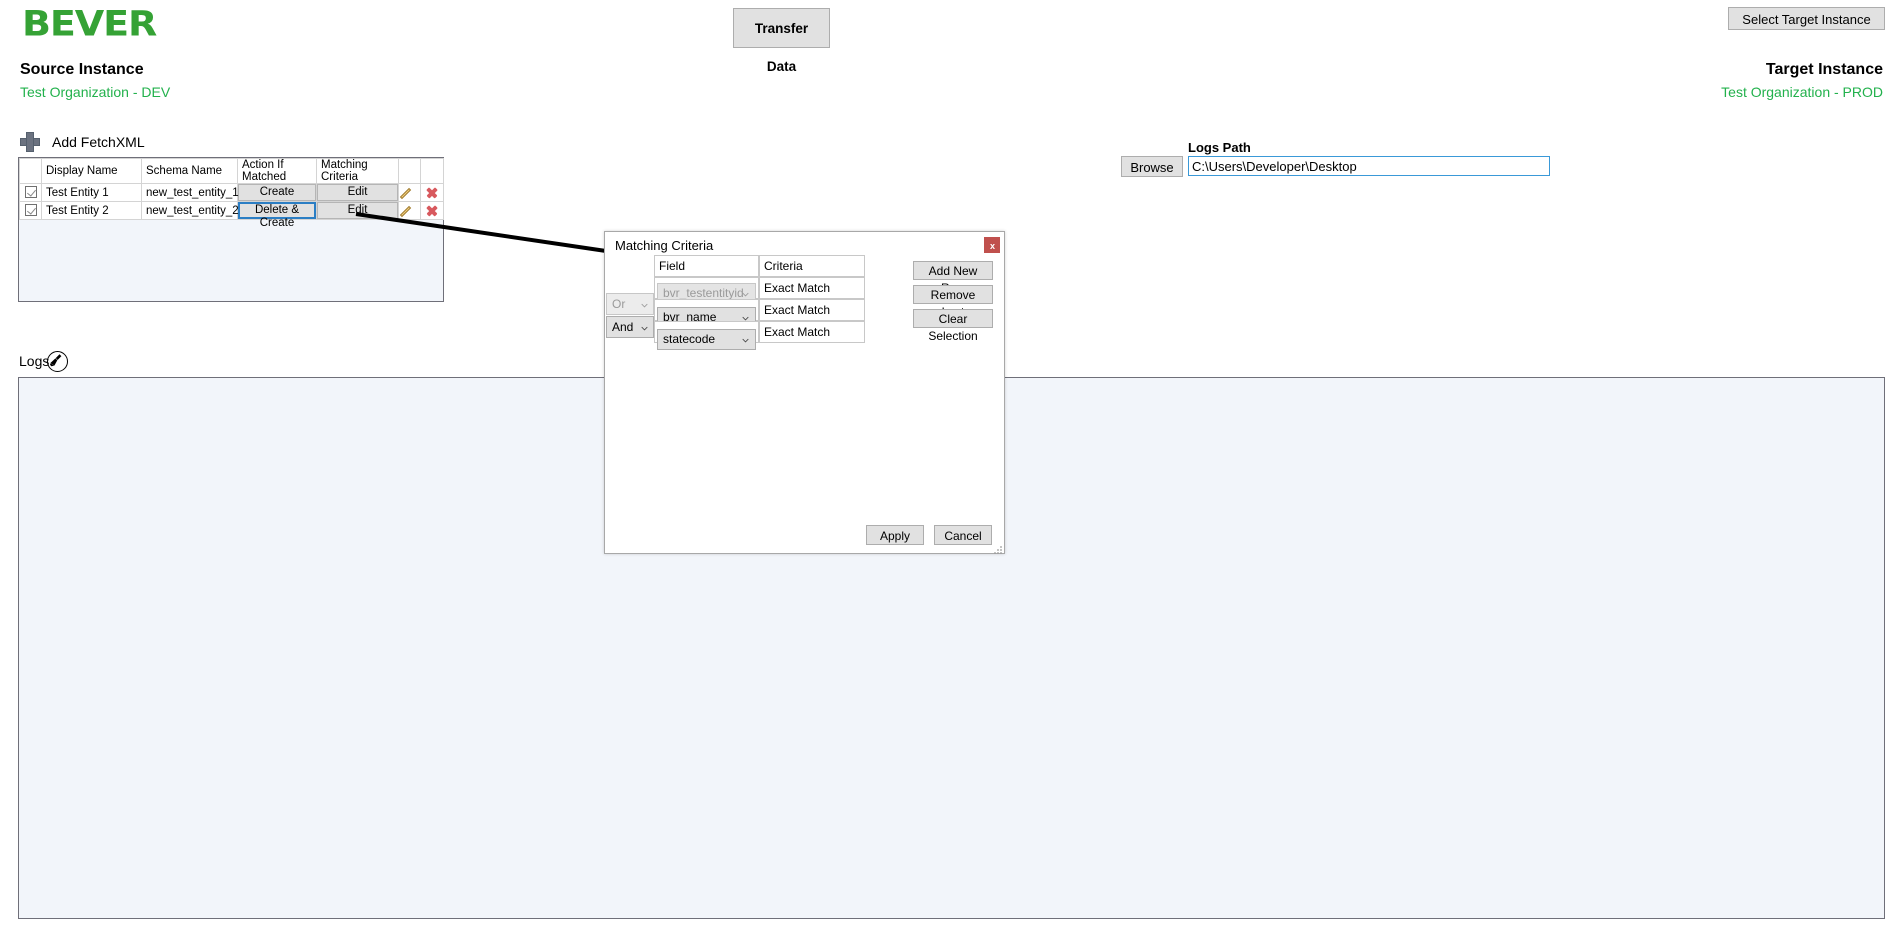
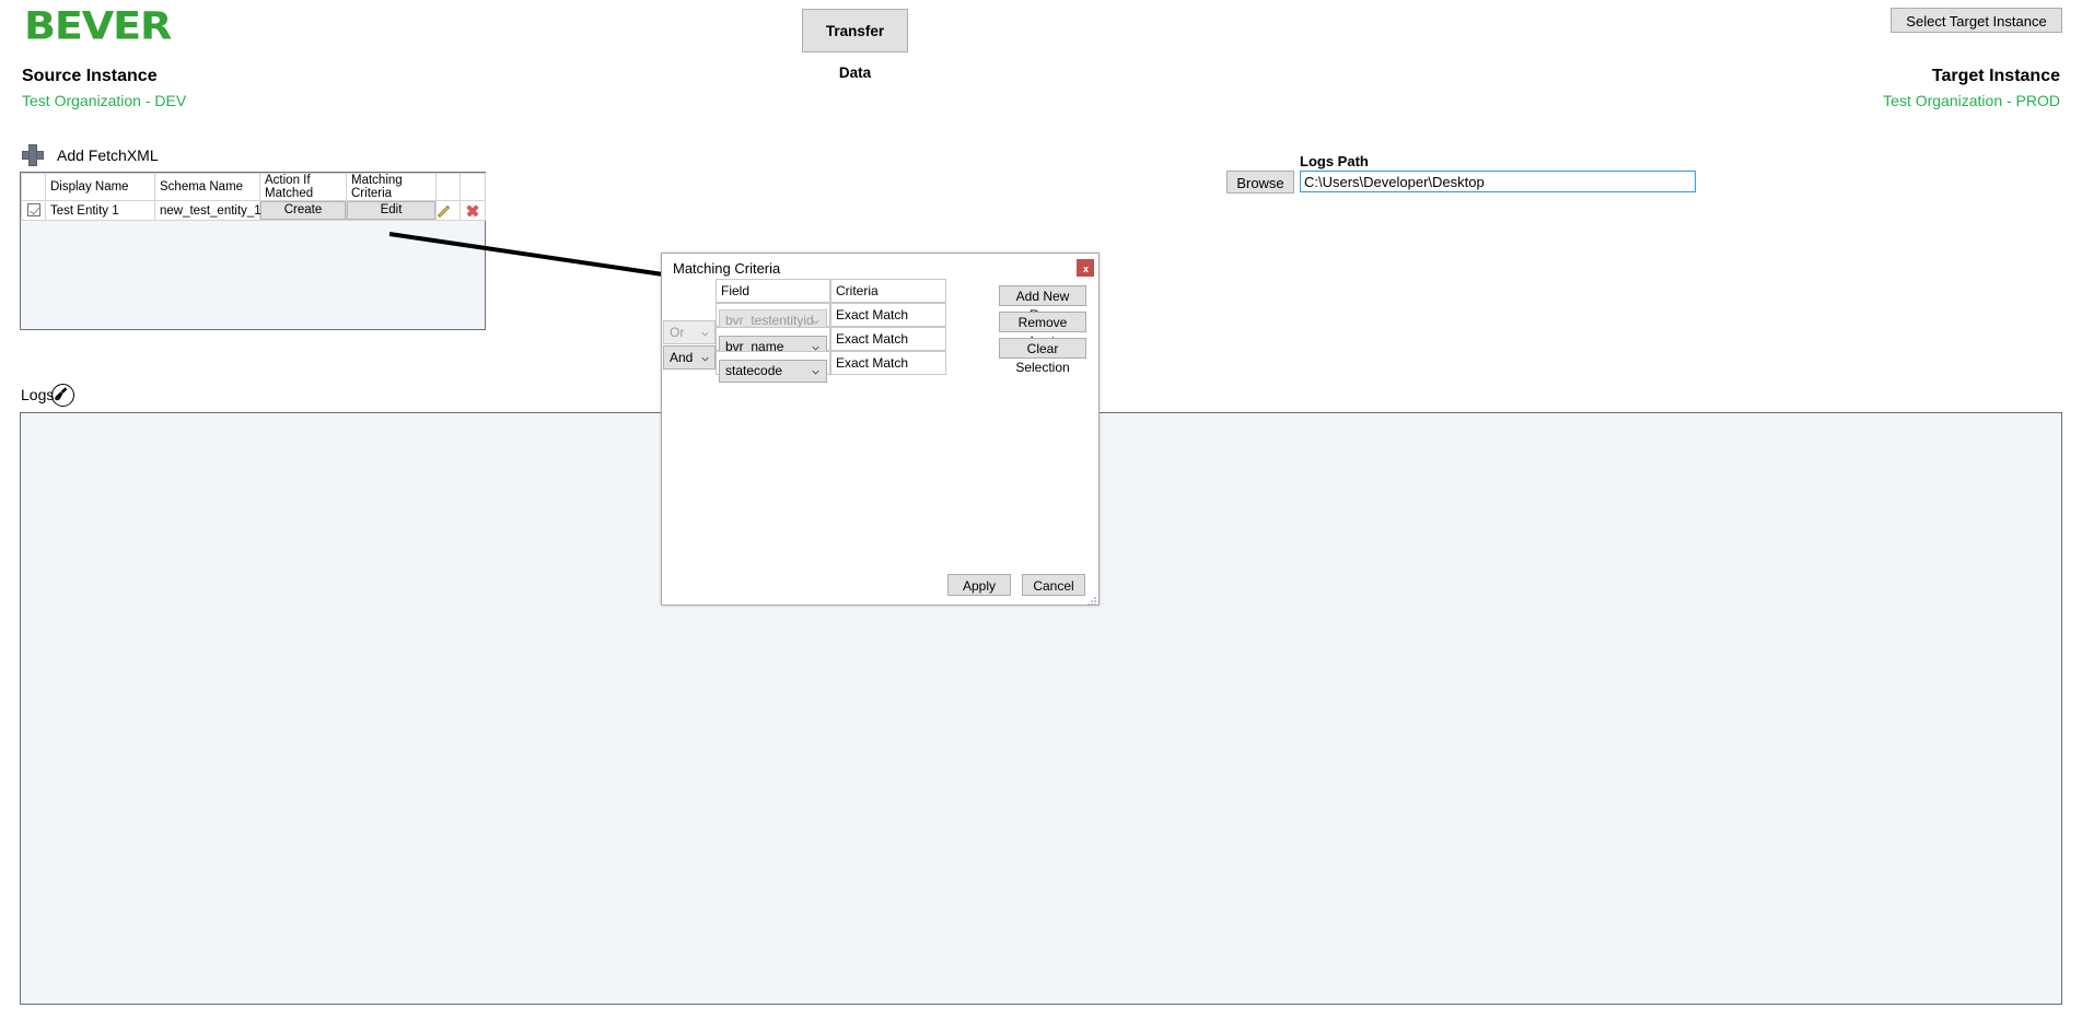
  BEVER
  Transfer Data
  Select Target Instance
  Source Instance
  Test Organization - DEV
  Target Instance
  Test Organization - PROD
  Add FetchXML
  	Display Name	Schema Name	Action If Matched	Matching Criteria
  	Test Entity 1	new_test_entity_1	Create	Edit
- 	Test Entity 2	new_test_entity_2	Delete & Create	Edit
  Logs Path
  Browse
  C:\Users\Developer\Desktop
  Logs
  Matching Criteria
  x
  Or
  And
  Field
  Criteria
  bvr_testentityid
  Exact Match
  bvr_name
  Exact Match
  statecode
  Exact Match
  Clear Selection
  Apply
  Cancel
